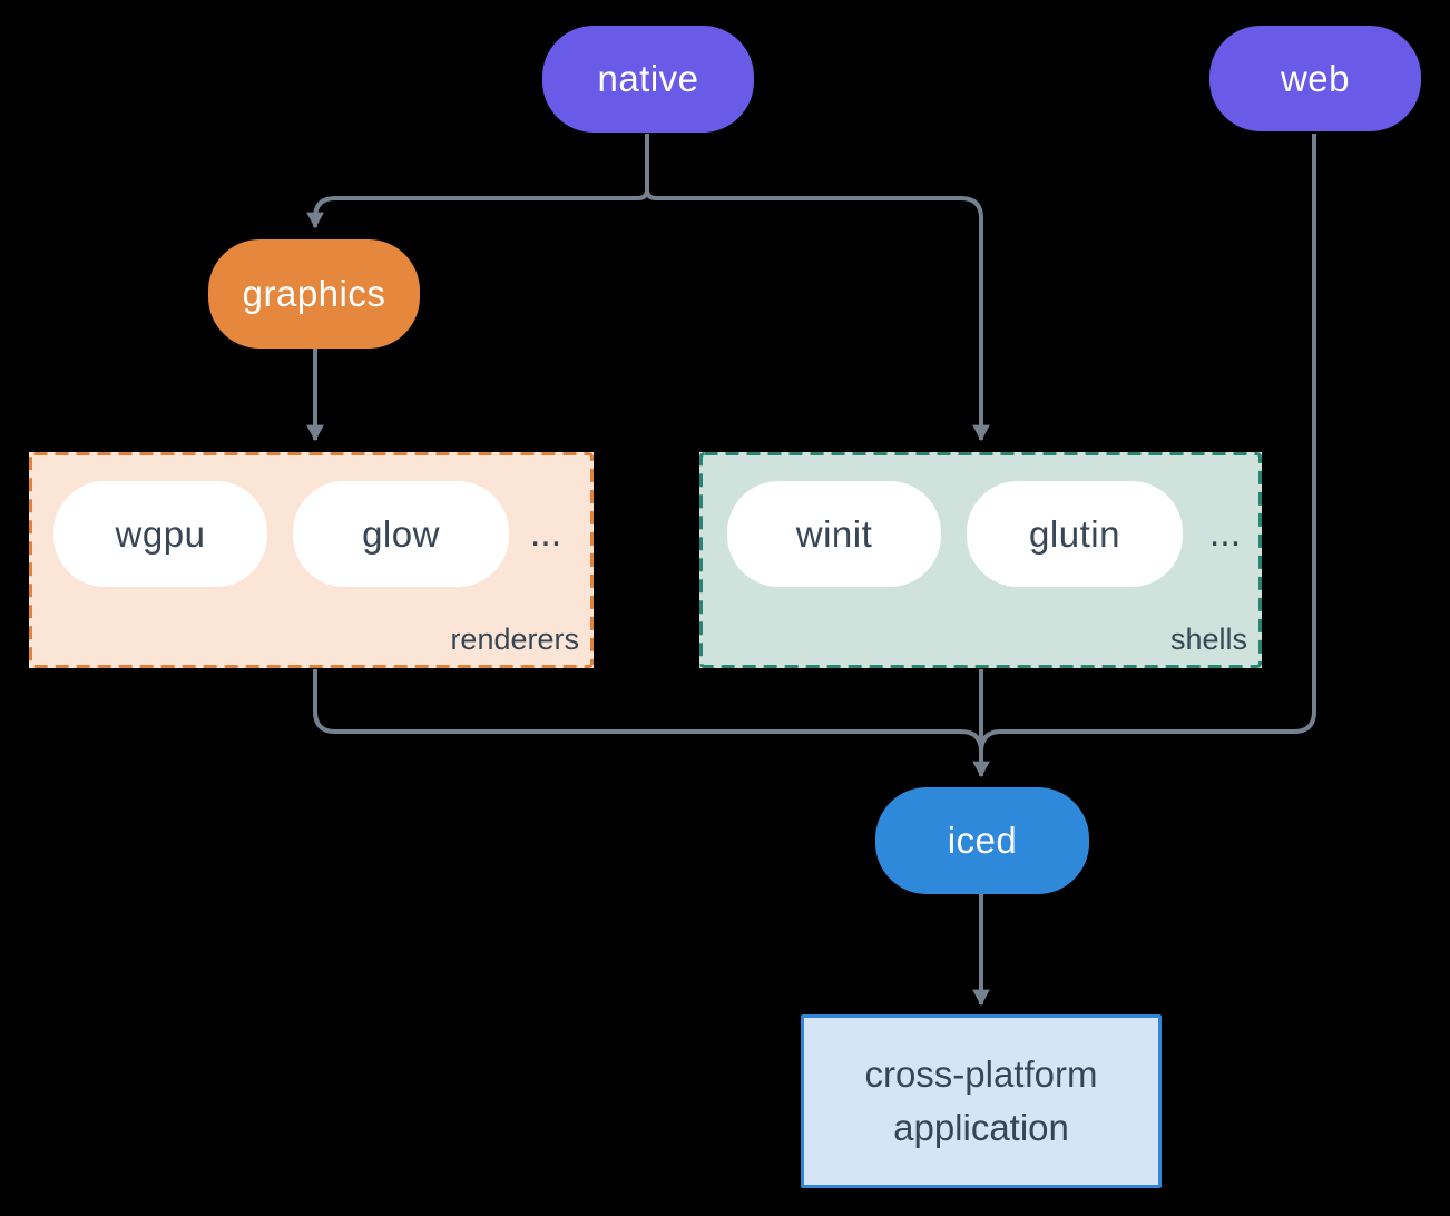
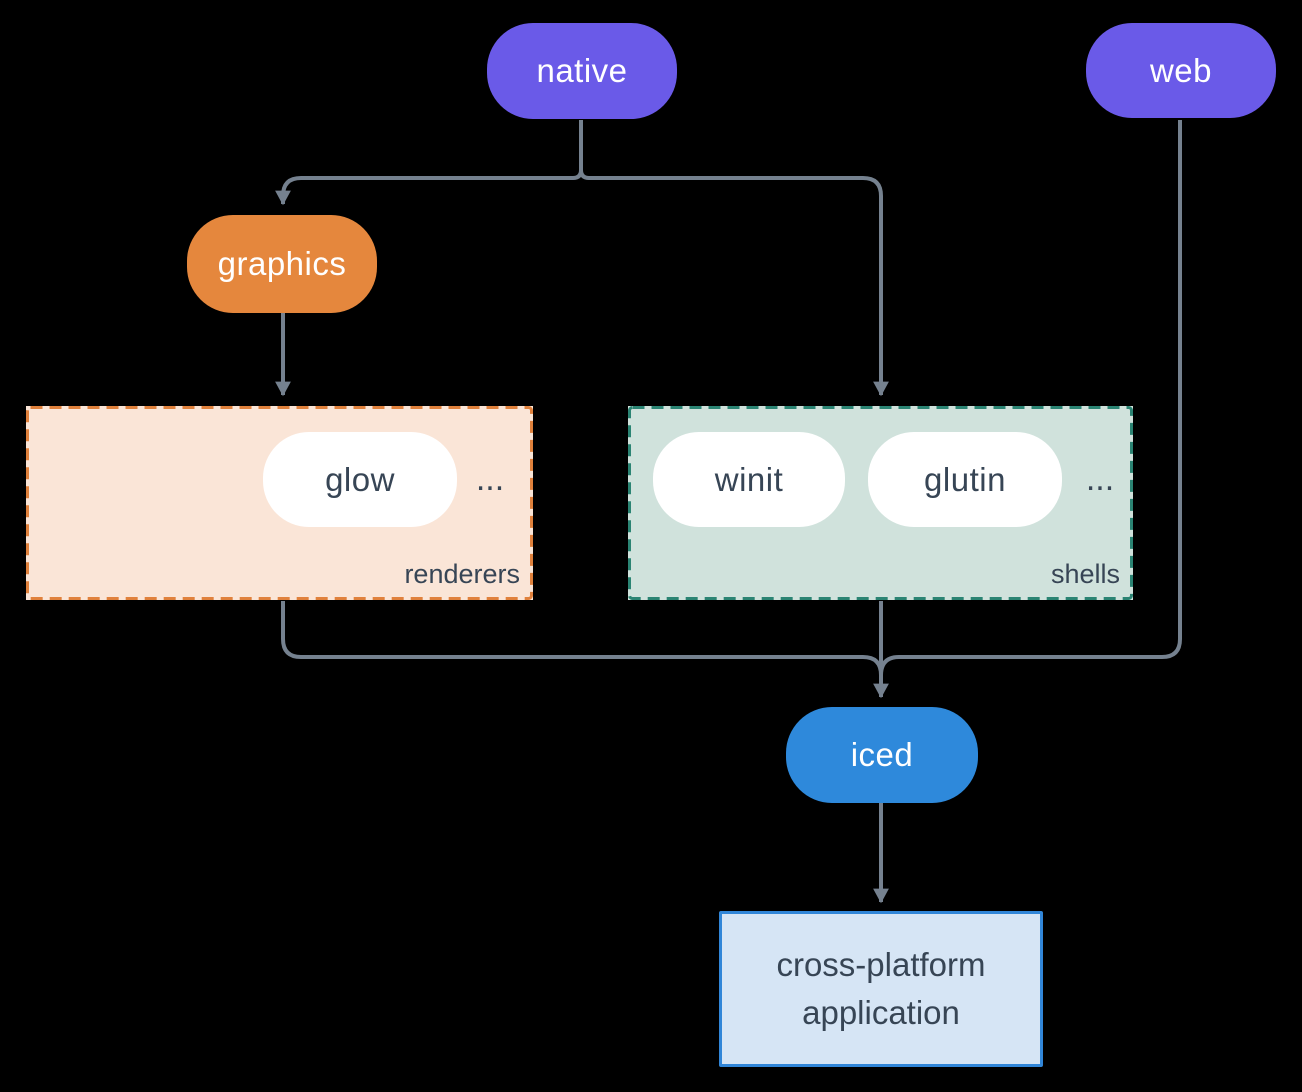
  native
  web
  graphics
- wgpu
  glow
  ...
  renderers
  winit
  glutin
  ...
  shells
  iced
  cross-platform
  application
